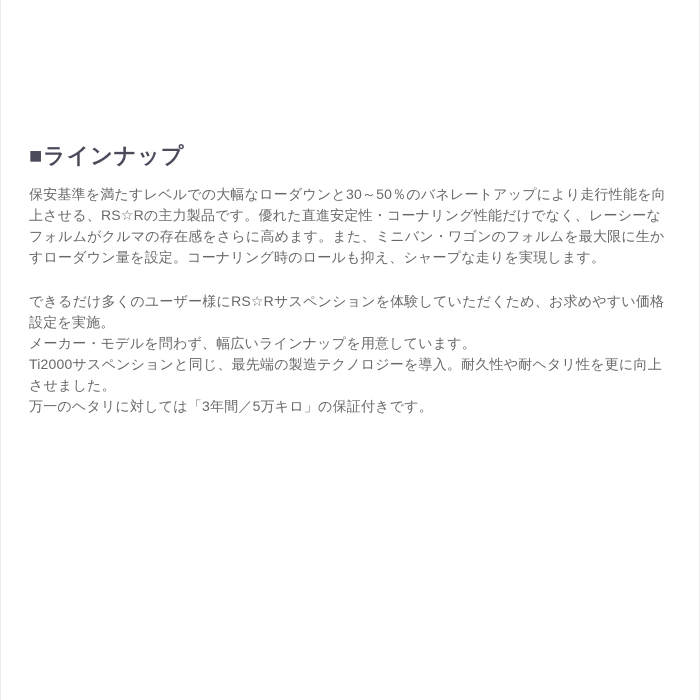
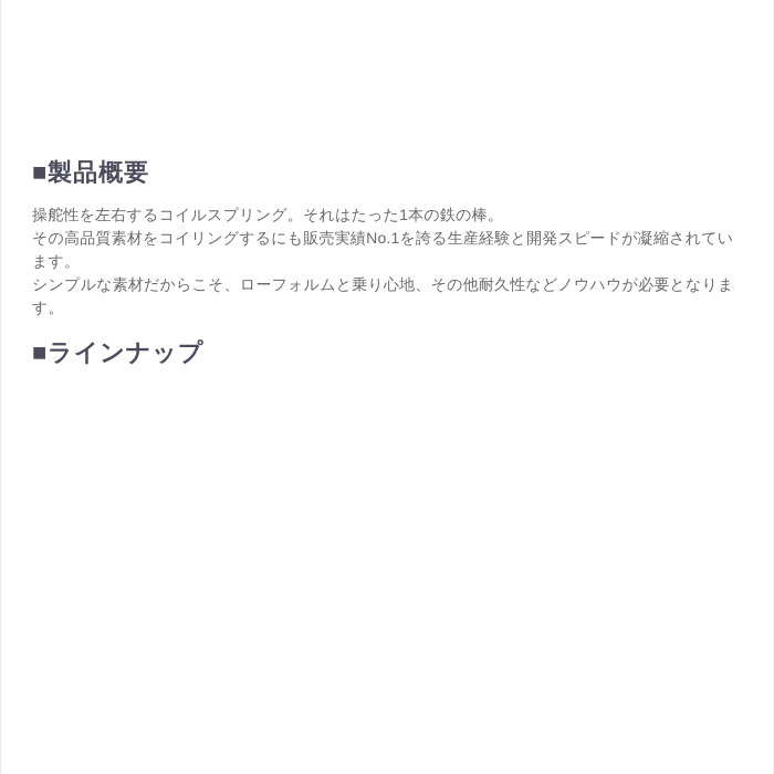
+ ■製品概要
+ 操舵性を左右するコイルスプリング。それはたった1本の鉄の棒。
+ その高品質素材をコイリングするにも販売実績No.1を誇る生産経験と開発スピードが凝縮されています。
+ シンプルな素材だからこそ、ローフォルムと乗り心地、その他耐久性などノウハウが必要となります。
  ■ラインナップ
- 保安基準を満たすレベルでの大幅なローダウンと30～50％のバネレートアップにより走行性能を向上させる、RS☆Rの主力製品です。優れた直進安定性・コーナリング性能だけでなく、レーシーなフォルムがクルマの存在感をさらに高めます。また、ミニバン・ワゴンのフォルムを最大限に生かすローダウン量を設定。コーナリング時のロールも抑え、シャープな走りを実現します。
- できるだけ多くのユーザー様にRS☆Rサスペンションを体験していただくため、お求めやすい価格設定を実施。
- メーカー・モデルを問わず、幅広いラインナップを用意しています。
- Ti2000サスペンションと同じ、最先端の製造テクノロジーを導入。耐久性や耐ヘタリ性を更に向上させました。
- 万一のヘタリに対しては「3年間／5万キロ」の保証付きです。
